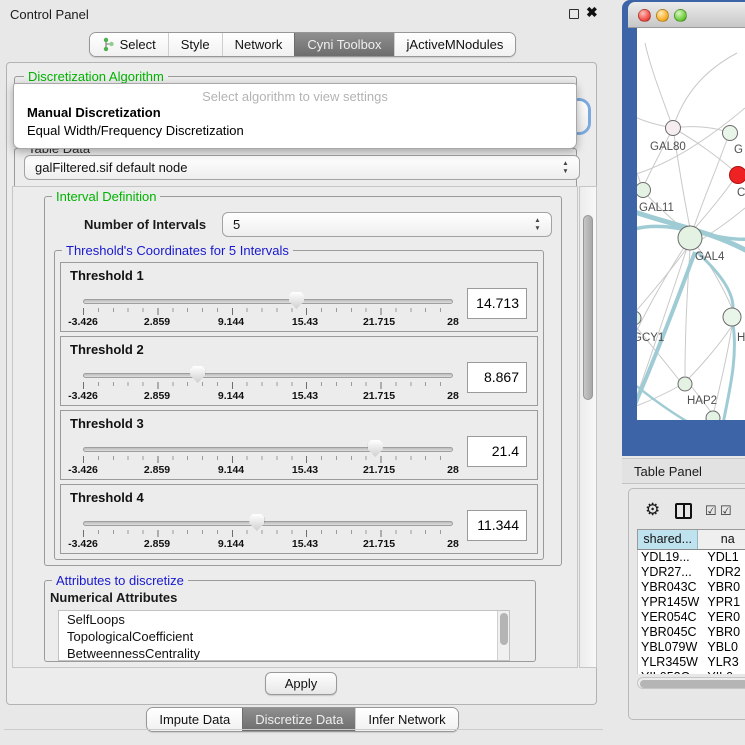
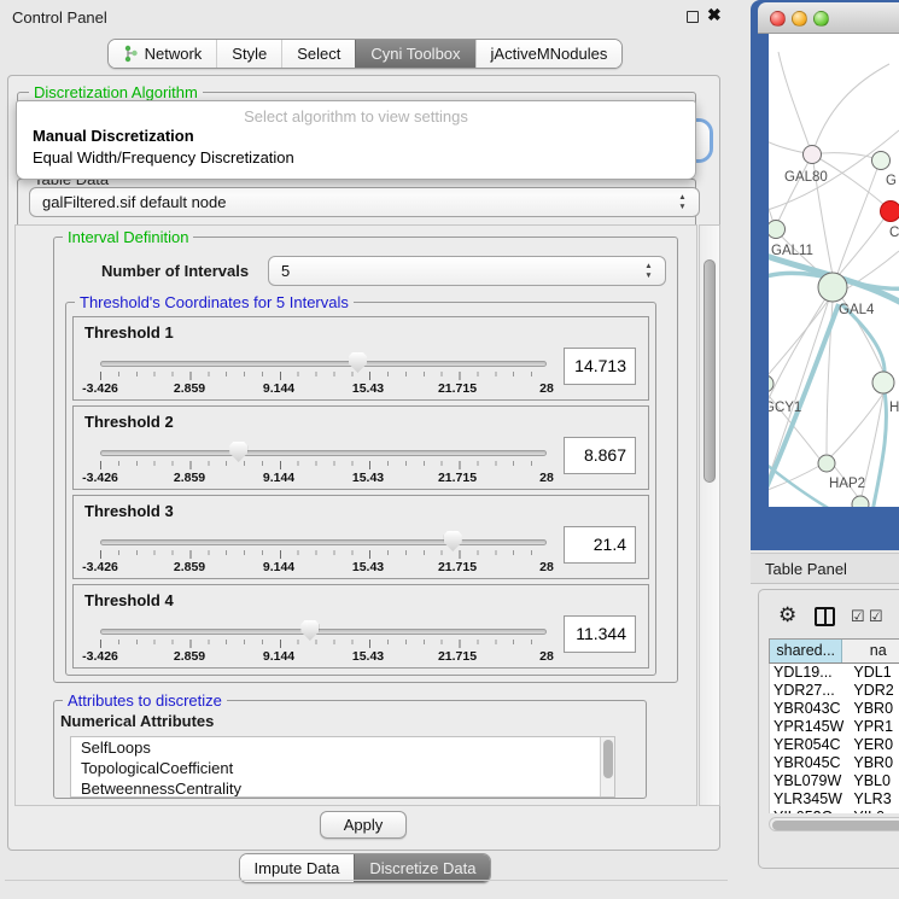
  Control Panel
  ✖
- Select
+ Network
  Style
- Network
+ Select
  Cyni Toolbox
  jActiveMNodules
  Discretization Algorithm
  Select algorithm to view settings
  Manual Discretization
  Equal Width/Frequency Discretization
  galFiltered.sif default node
  Interval Definition
  Number of Intervals
  5
  Threshold's Coordinates for 5 Intervals
  Threshold 1
  -3.426
  2.859
  9.144
  15.43
  21.715
  28
  14.713
  Threshold 2
  -3.426
  2.859
  9.144
  15.43
  21.715
  28
  8.867
  Threshold 3
  -3.426
  2.859
  9.144
  15.43
  21.715
  28
  21.4
  Threshold 4
  -3.426
  2.859
  9.144
  15.43
  21.715
  28
  11.344
  Attributes to discretize
  Numerical Attributes
  SelfLoops
  TopologicalCoefficient
  BetweennessCentrality
  Apply
  Impute Data
  Discretize Data
- Infer Network
  GAL80
  G
  C
  GAL11
  GAL4
  GCY1
  H
  HAP2
  Table Panel
  ⚙
  ☑
  ☑
  shared...
  na
  YDL19...
  YDL1
  YDR27...
  YDR2
  YBR043C
  YBR0
  YPR145W
  YPR1
  YER054C
  YER0
  YBR045C
  YBR0
  YBL079W
  YBL0
  YLR345W
  YLR3
